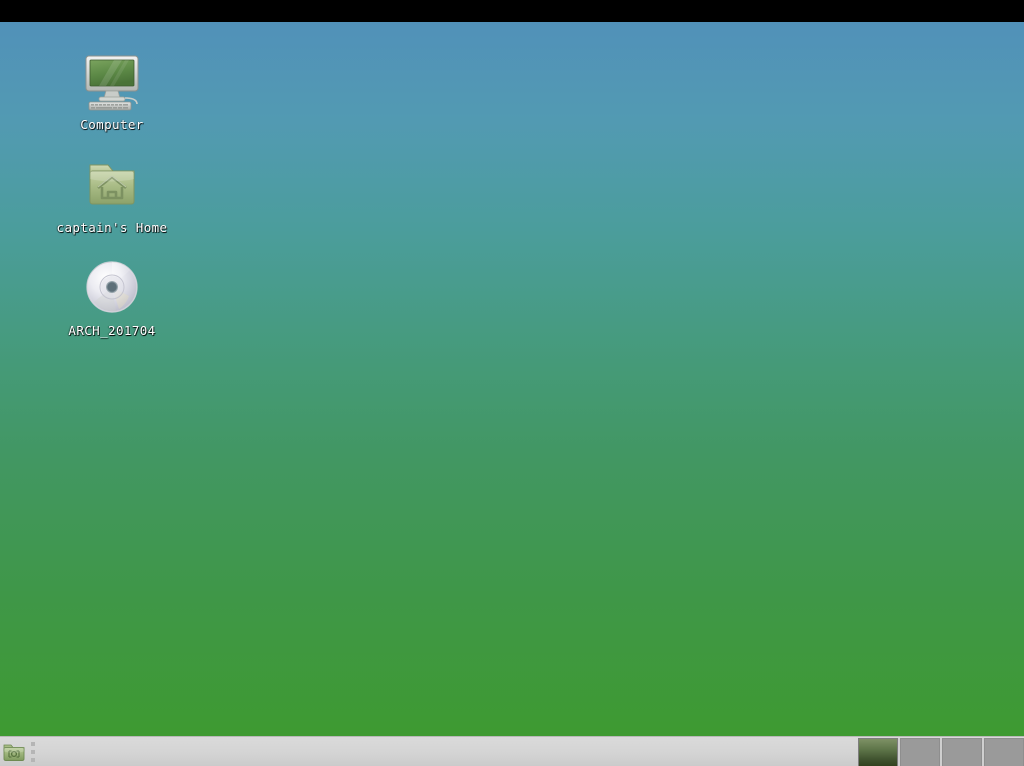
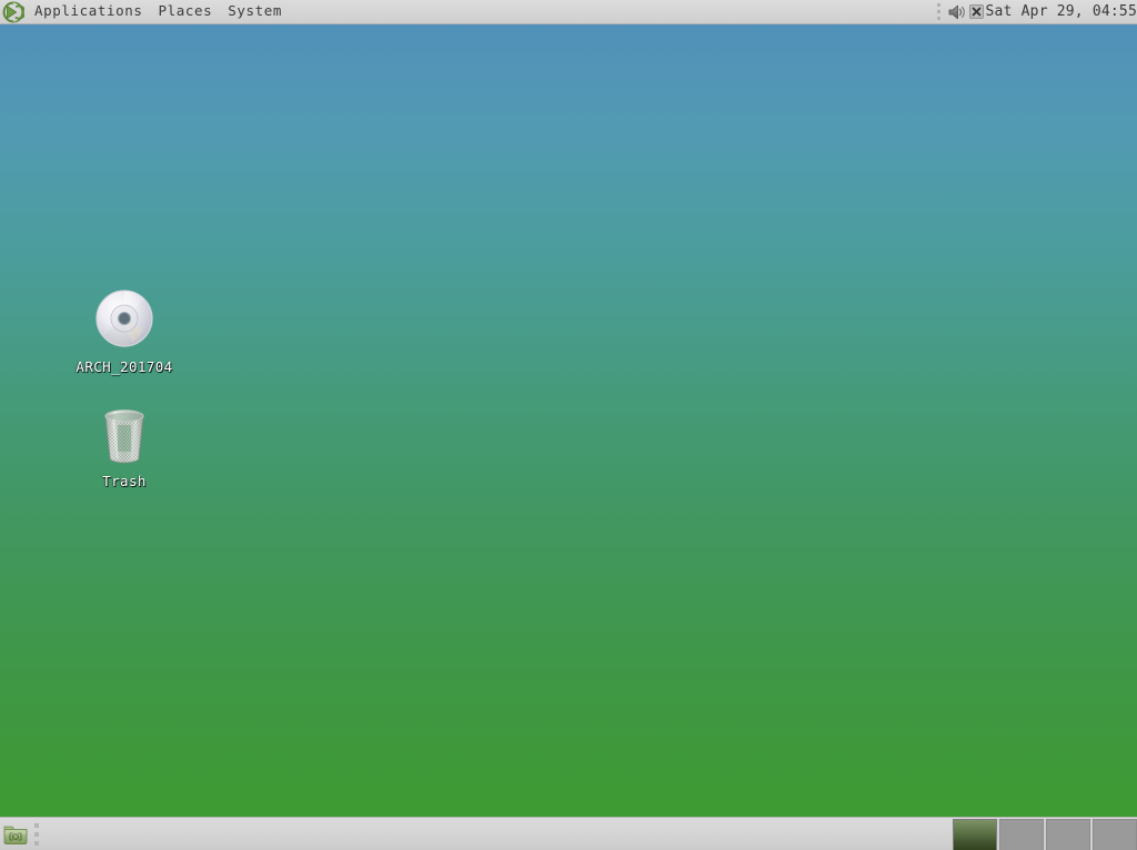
- Computer
- captain's Home
  ARCH_201704
+ Trash
+ Applications
+ Places
+ System
+ Sat Apr 29, 04:55
